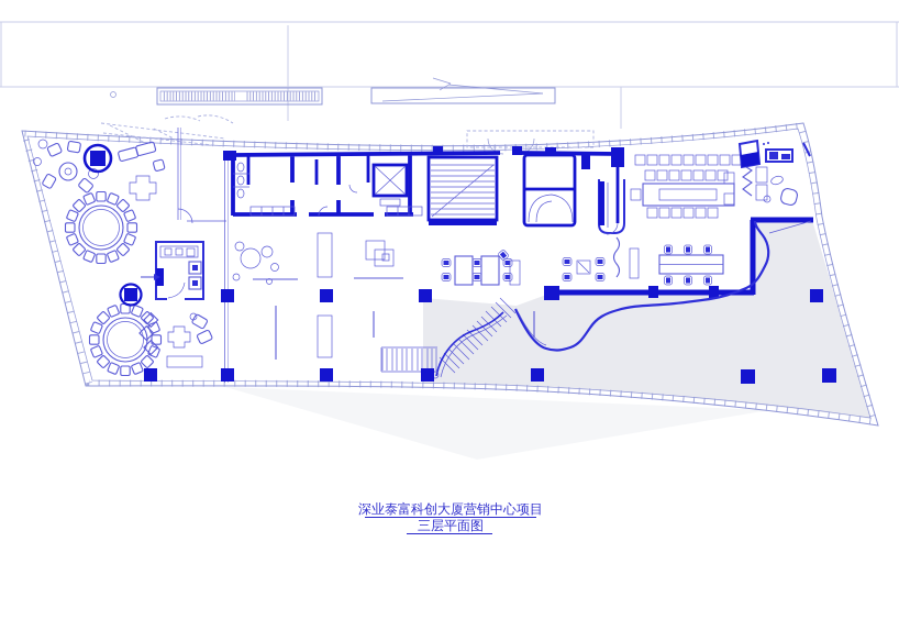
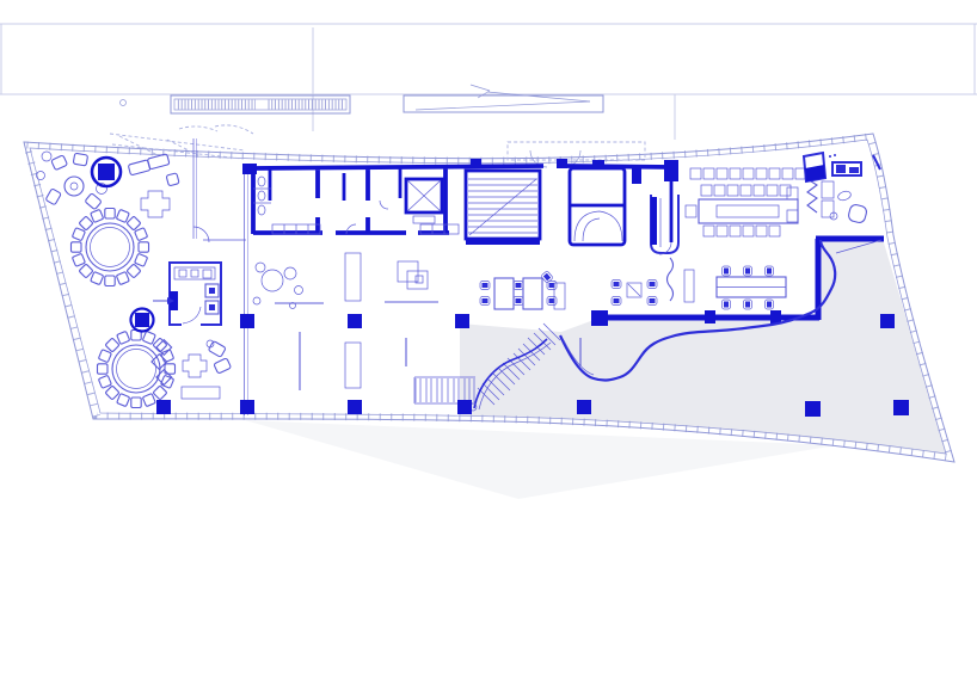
- 深业泰富科创大厦营销中心项目
- 三层平面图
